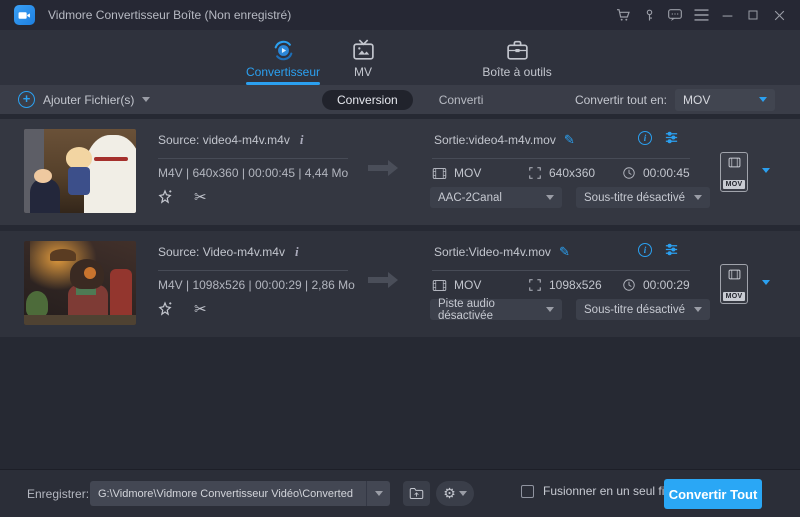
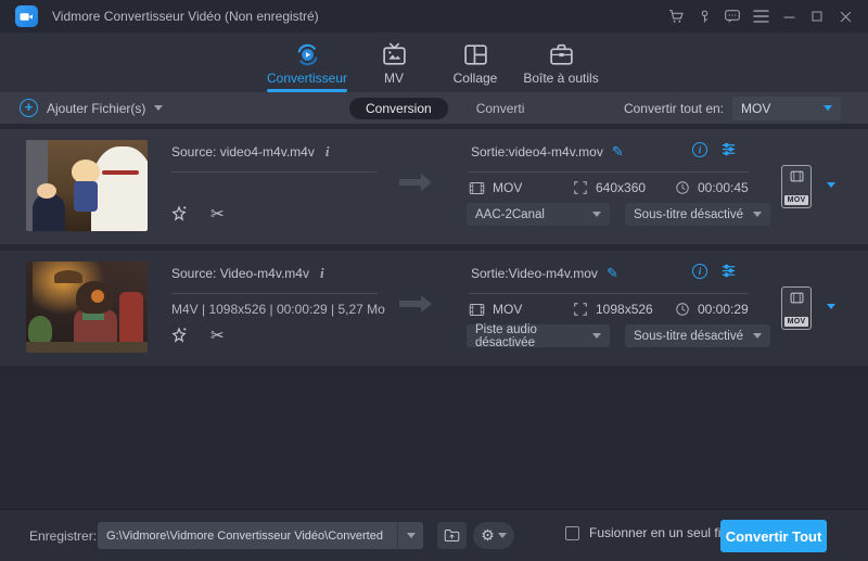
- Vidmore Convertisseur Boîte (Non enregistré)
+ Vidmore Convertisseur Vidéo (Non enregistré)
  Convertisseur
  MV
+ Collage
  Boîte à outils
  +
  Ajouter Fichier(s)
  Conversion
  Converti
  Convertir tout en:
  MOV
  Source: video4-m4v.m4v
  i
- M4V | 640x360 | 00:00:45 | 4,44 Mo
  ✂
  Sortie:video4-m4v.mov
  ✎
  i
  MOV
  640x360
  00:00:45
  AAC-2Canal
  Sous-titre désactivé
  Source: Video-m4v.m4v
  i
- M4V | 1098x526 | 00:00:29 | 2,86 Mo
+ M4V | 1098x526 | 00:00:29 | 5,27 Mo
  ✂
  Sortie:Video-m4v.mov
  ✎
  i
  MOV
  1098x526
  00:00:29
  Piste audio désactivée
  Sous-titre désactivé
  Enregistrer:
  G:\Vidmore\Vidmore Convertisseur Vidéo\Converted
  ⚙
  Fusionner en un seul f
  Convertir Tout
